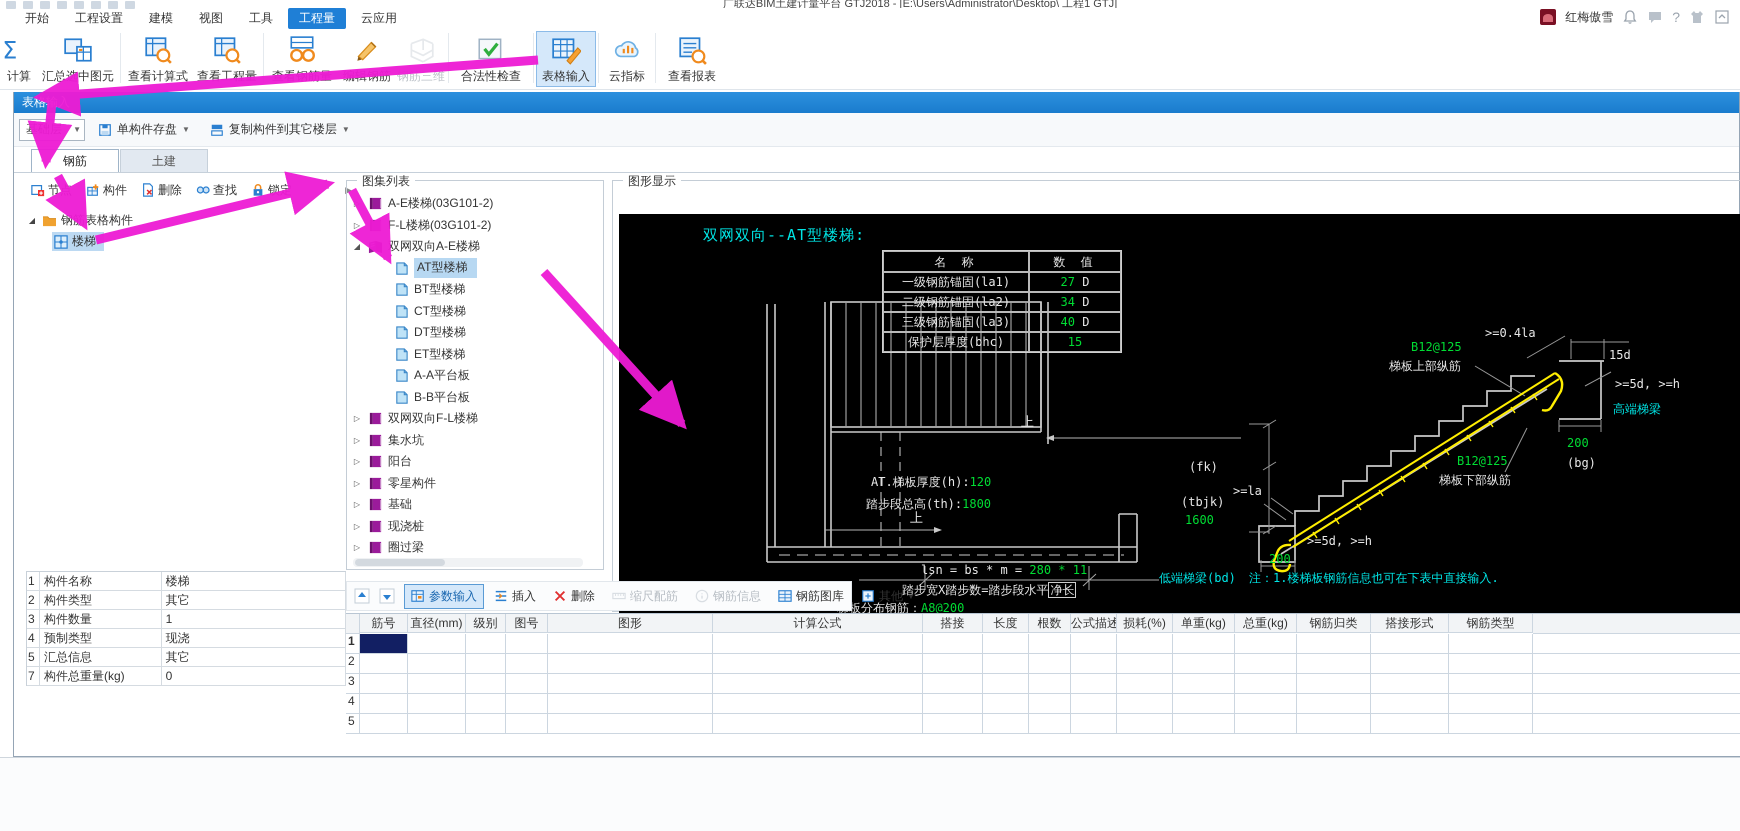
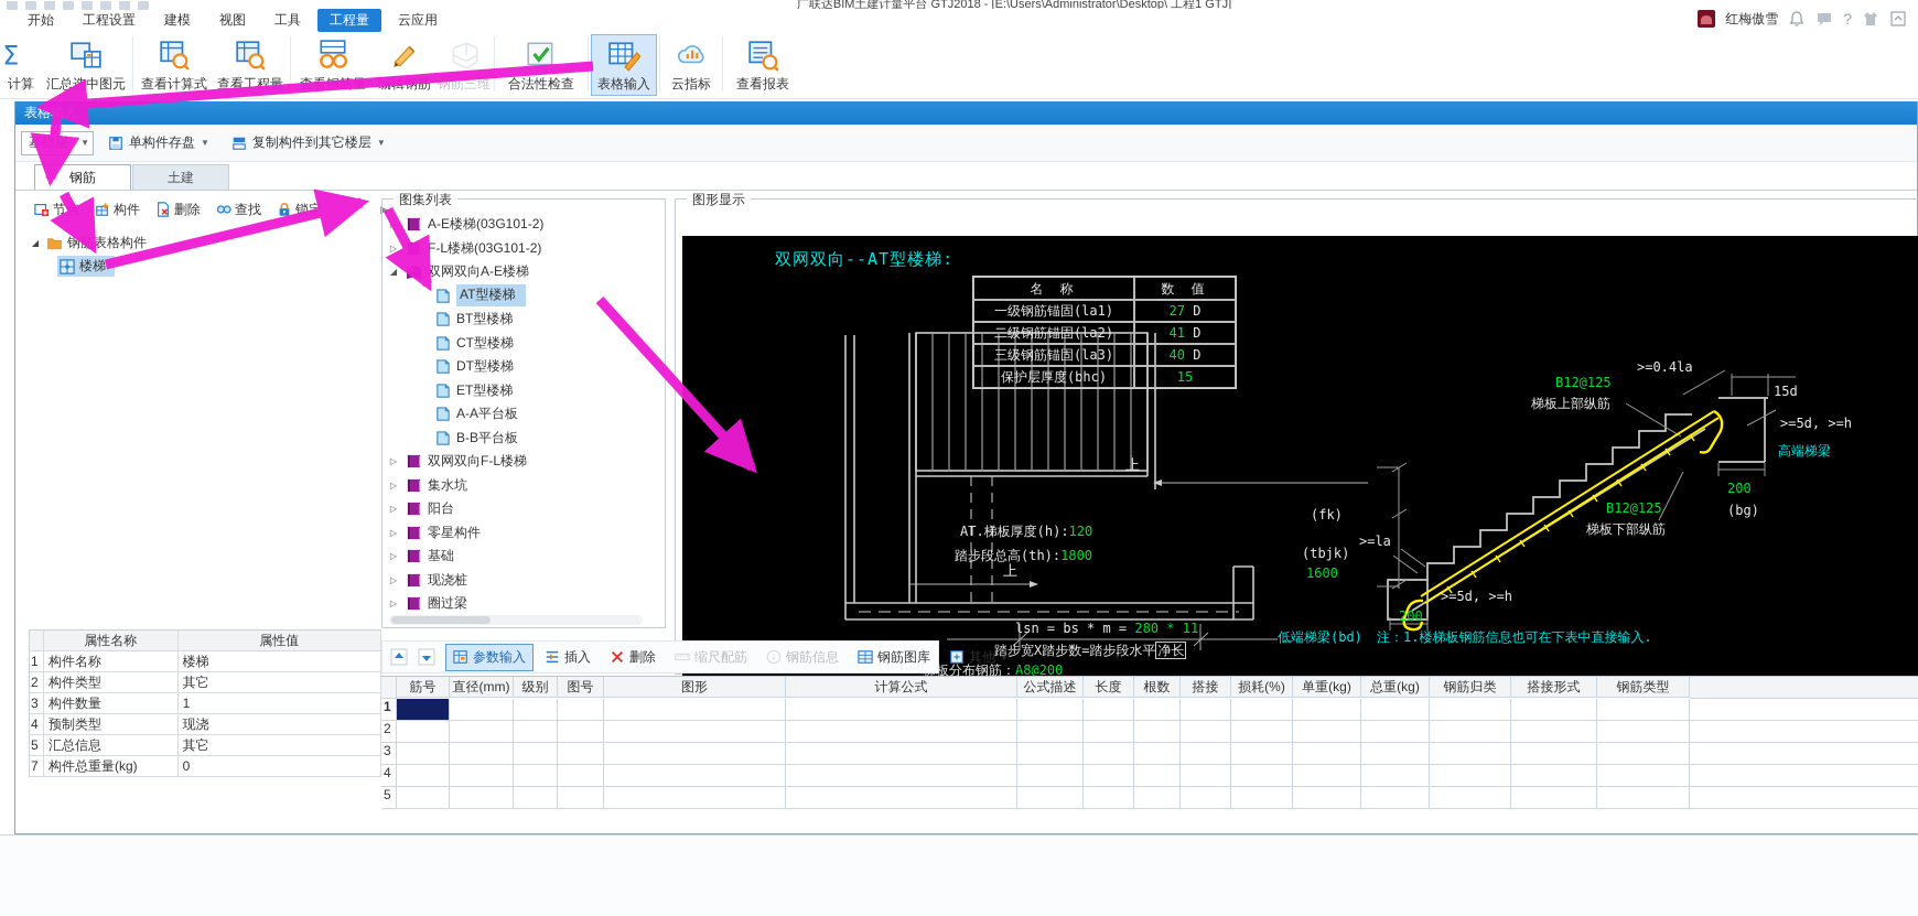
  广联达BIM土建计量平台 GTJ2018 - [E:\Users\Administrator\Desktop\ 工程1 GTJ]
  开始
  工程设置
  建模
  视图
  工具
  工程量
  云应用
  红梅傲雪
  ?
  Σ
  计算
  汇总选中图元
  查看计算式
  查看工程量
  钢筋三维
  合法性检查
  表格输入
  云指标
  查看报表
  表格入
  基础层
  ▼
  单构件存盘
  ▼
  复制构件到其它楼层
  ▼
  钢筋
  土建
  构件
  删除
  查找
  锁定
  ▶
  ◢
  钢表格构件
  楼梯
+ 属性名称
+ 属性值
  1
  构件名称
  楼梯
  2
  构件类型
  其它
  3
  构件数量
  1
  4
  预制类型
  现浇
  5
  汇总信息
  其它
  7
  构件总重量(kg)
  0
  图集列表
  A-E楼梯(03G101-2)
  ▷
  F-L楼梯(03G101-2)
  ◢
  双网双向A-E楼梯
  AT型楼梯
  BT型楼梯
  CT型楼梯
  DT型楼梯
  ET型楼梯
  A-A平台板
  B-B平台板
  ▷
  双网双向F-L楼梯
  ▷
  集水坑
  ▷
  阳台
  ▷
  零星构件
  ▷
  基础
  ▷
  现浇桩
  ▷
  圈过梁
  图形显示
  双网双向--AT型楼梯:
  名 称
  数 值
  一级钢筋锚固(la1)
  27 D
  二级钢筋锚固(la2)
- 34 D
+ 41 D
  三级钢筋锚固(la3)
  40 D
  保护层厚度(bhc)
  15
  上
  上
  AT.梯板厚度(h):120
  踏步段总高(th):1800
  lsn = bs * m = 280 * 11
  踏步宽X踏步数=踏步段水平 净长
  板分布钢筋：A8@200
  B12@125
  梯板上部纵筋
  >=0.4la
  15d
  >=5d, >=h
  高端梯梁
  200
  (bg)
  B12@125
  梯板下部纵筋
  (fk)
  (tbjk)
  1600
  >=la
  >=5d, >=h
  200
  低端梯梁(bd)
  注：1.楼梯板钢筋信息也可在下表中直接输入.
  参数输入
  插入
  删除
  缩尺配筋
  钢筋信息
  钢筋图库
  其他
  ▼
  筋号
  直径(mm)
  级别
  图号
  图形
  计算公式
- 搭接
+ 公式描述
  长度
  根数
- 公式描述
+ 搭接
  损耗(%)
  单重(kg)
  总重(kg)
  钢筋归类
  搭接形式
  钢筋类型
  1
  2
  3
  4
  5
